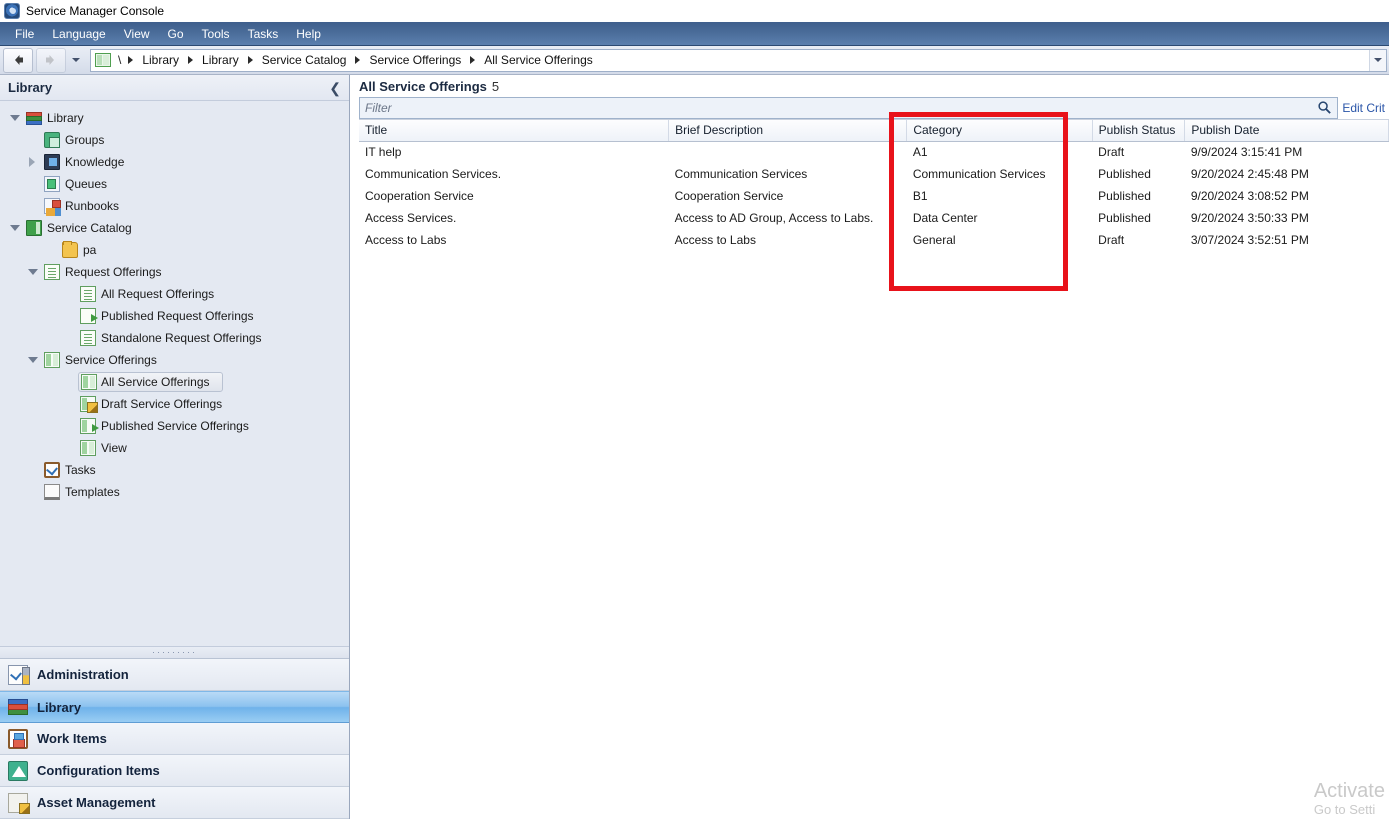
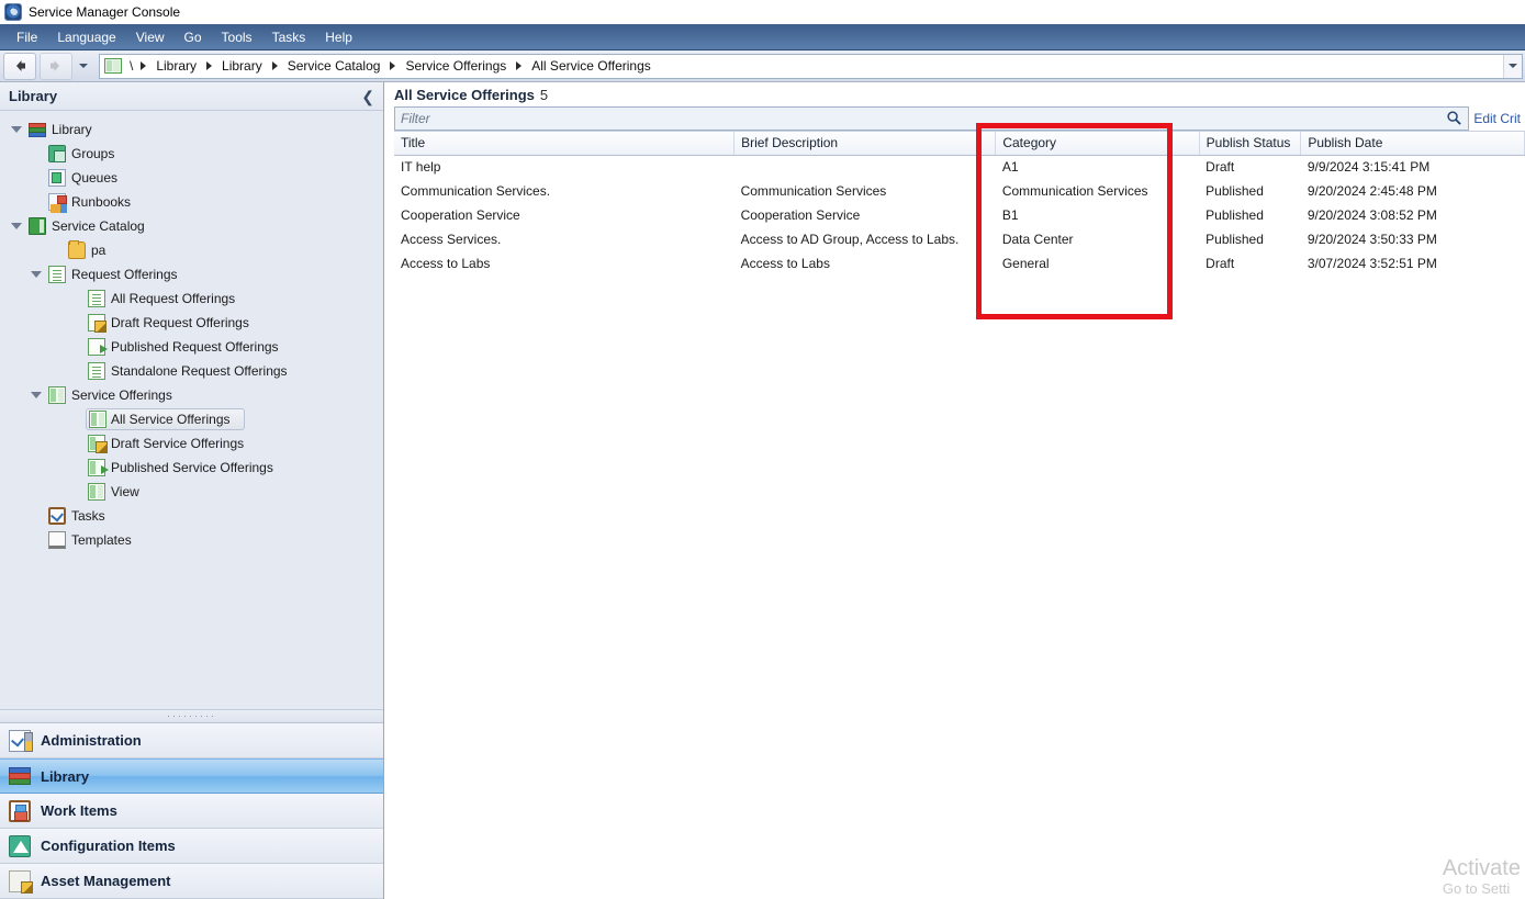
  Service Manager Console
  File
  Language
  View
  Go
  Tools
  Tasks
  Help
  \
  Library
  Library
  Service Catalog
  Service Offerings
  All Service Offerings
  Library
  ❮
  Library
  Groups
- Knowledge
  Queues
  Runbooks
  Service Catalog
  pa
  Request Offerings
  All Request Offerings
+ Draft Request Offerings
  Published Request Offerings
  Standalone Request Offerings
  Service Offerings
  All Service Offerings
  Draft Service Offerings
  Published Service Offerings
  View
  Tasks
  Templates
  ·········
  Administration
  Library
  Work Items
  Configuration Items
  Asset Management
  All Service Offerings
  5
  Filter
  Edit Crit
  Title	Brief Description	Category	Publish Status	Publish Date
  IT help		A1	Draft	9/9/2024 3:15:41 PM
  Communication Services.	Communication Services	Communication Services	Published	9/20/2024 2:45:48 PM
  Cooperation Service	Cooperation Service	B1	Published	9/20/2024 3:08:52 PM
  Access Services.	Access to AD Group, Access to Labs.	Data Center	Published	9/20/2024 3:50:33 PM
  Access to Labs	Access to Labs	General	Draft	3/07/2024 3:52:51 PM
  Activate
  Go to Setti
